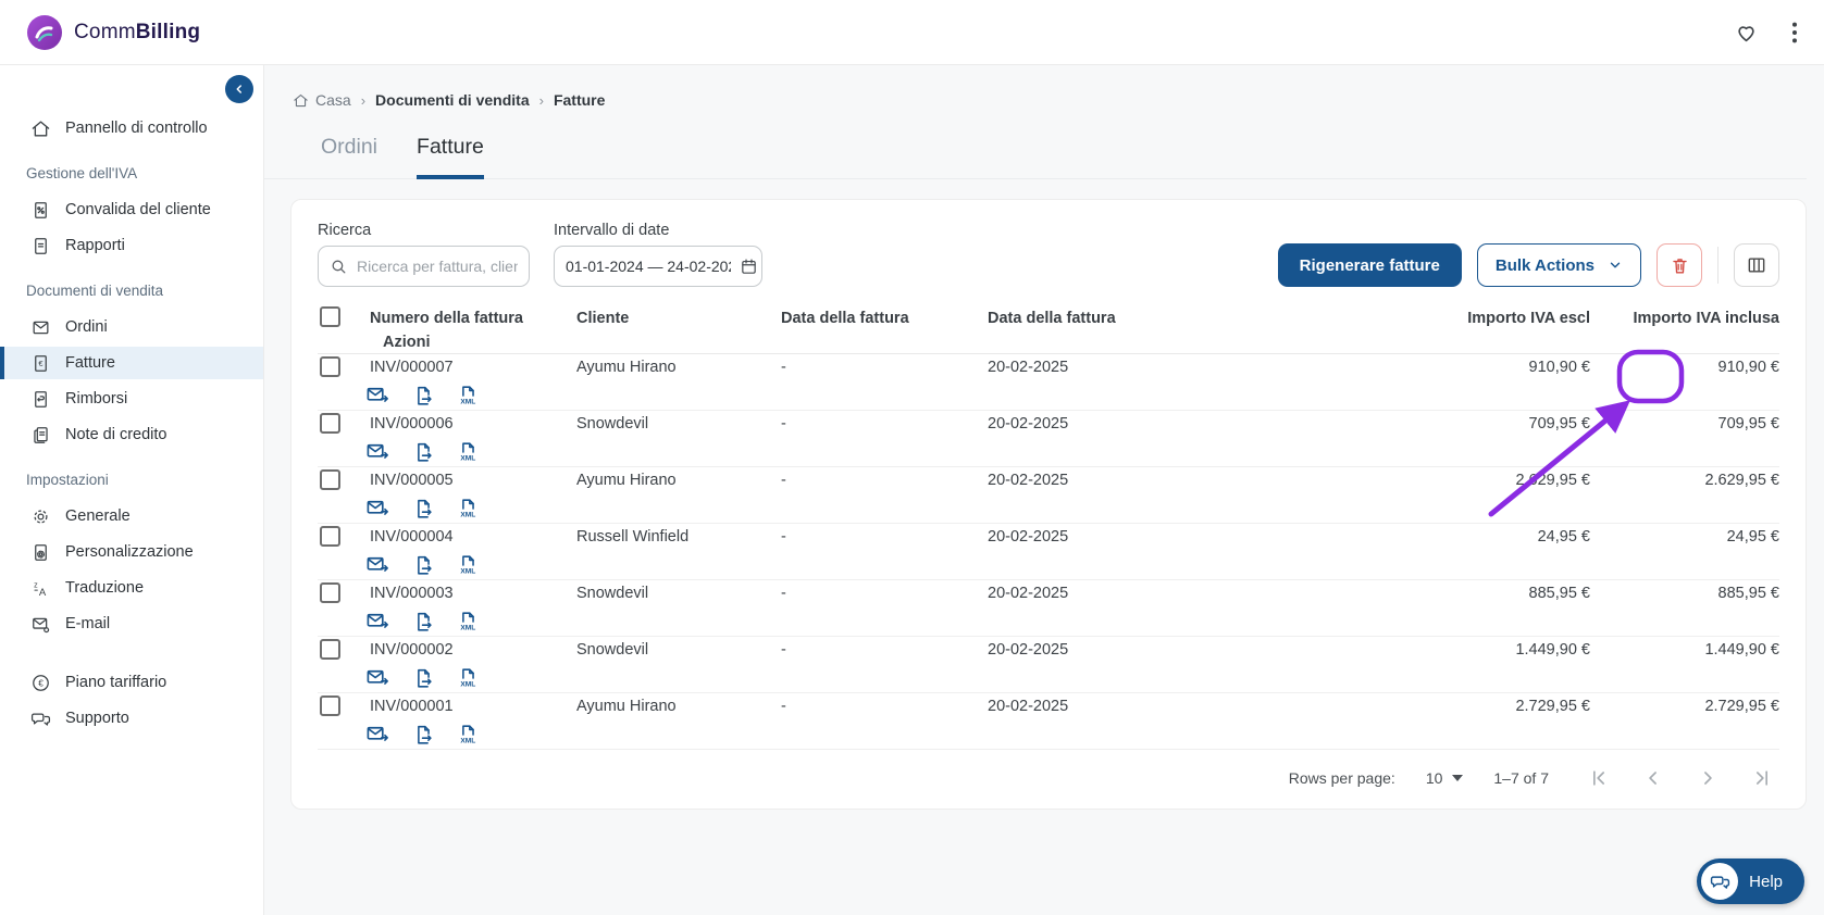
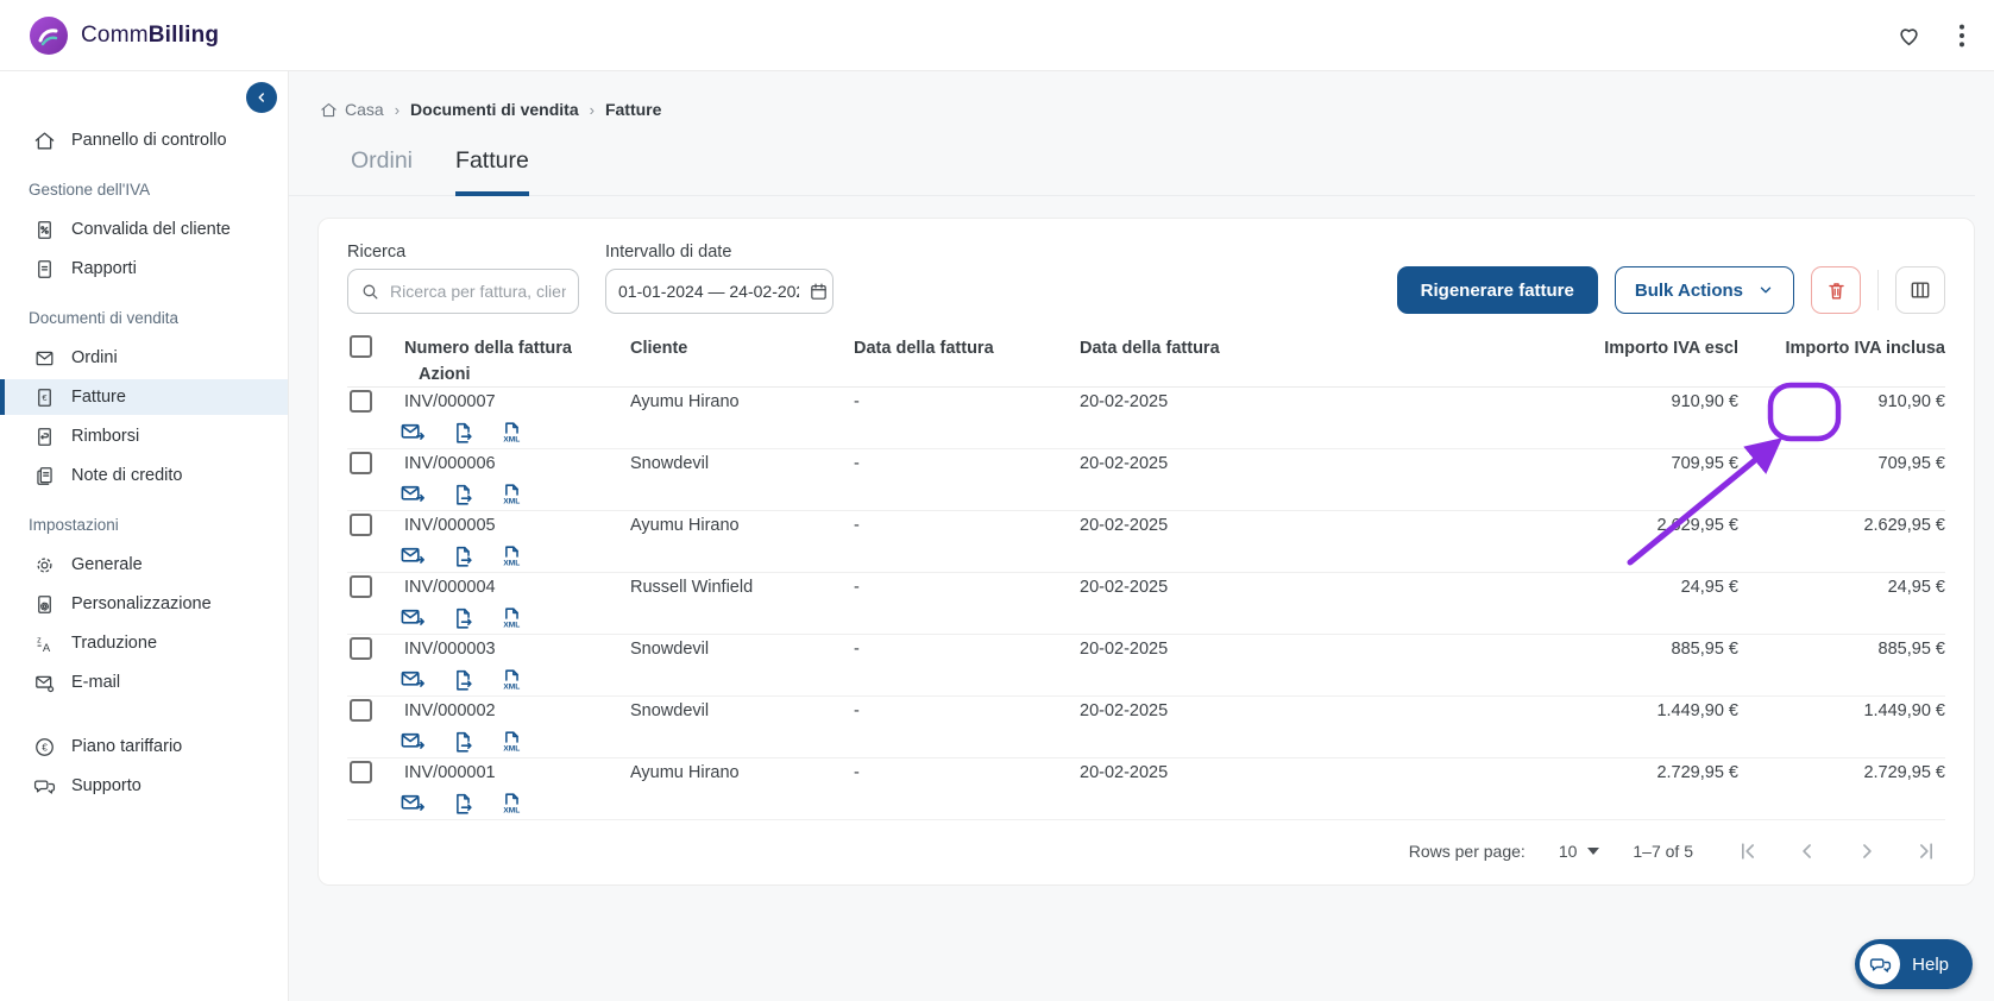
  CommBilling
  Pannello di controllo
  Gestione dell'IVA
  Convalida del cliente
  Rapporti
  Documenti di vendita
  Ordini
  €
  Fatture
  Rimborsi
  Note di credito
  Impostazioni
  Generale
  Personalizzazione
  z
  A
  Traduzione
  E-mail
  €
  Piano tariffario
  Supporto
  Casa
  ›
  Documenti di vendita
  ›
  Fatture
  Ordini
  Fatture
  Ricerca
  Ricerca per fattura, clien
  Intervallo di date
  01-01-2024 — 24-02-20
  Rigenerare fatture
  Bulk Actions
  Numero della fattura
  Cliente
  Data della fattura
  Data della fattura
  Importo IVA escl
  Importo IVA inclusa
  Azioni
  INV/000007
  Ayumu Hirano
  -
  20-02-2025
  910,90 €
  910,90 €
  INV/000006
  Snowdevil
  -
  20-02-2025
  709,95 €
  709,95 €
  INV/000005
  Ayumu Hirano
  -
  20-02-2025
  2.29,95 €
  2.629,95 €
  INV/000004
  Russell Winfield
  -
  20-02-2025
  24,95 €
  24,95 €
  INV/000003
  Snowdevil
  -
  20-02-2025
  885,95 €
  885,95 €
  INV/000002
  Snowdevil
  -
  20-02-2025
  1.449,90 €
  1.449,90 €
  INV/000001
  Ayumu Hirano
  -
  20-02-2025
  2.729,95 €
  2.729,95 €
  Rows per page:
  10
- 1–7 of 7
+ 1–7 of 5
  Help
